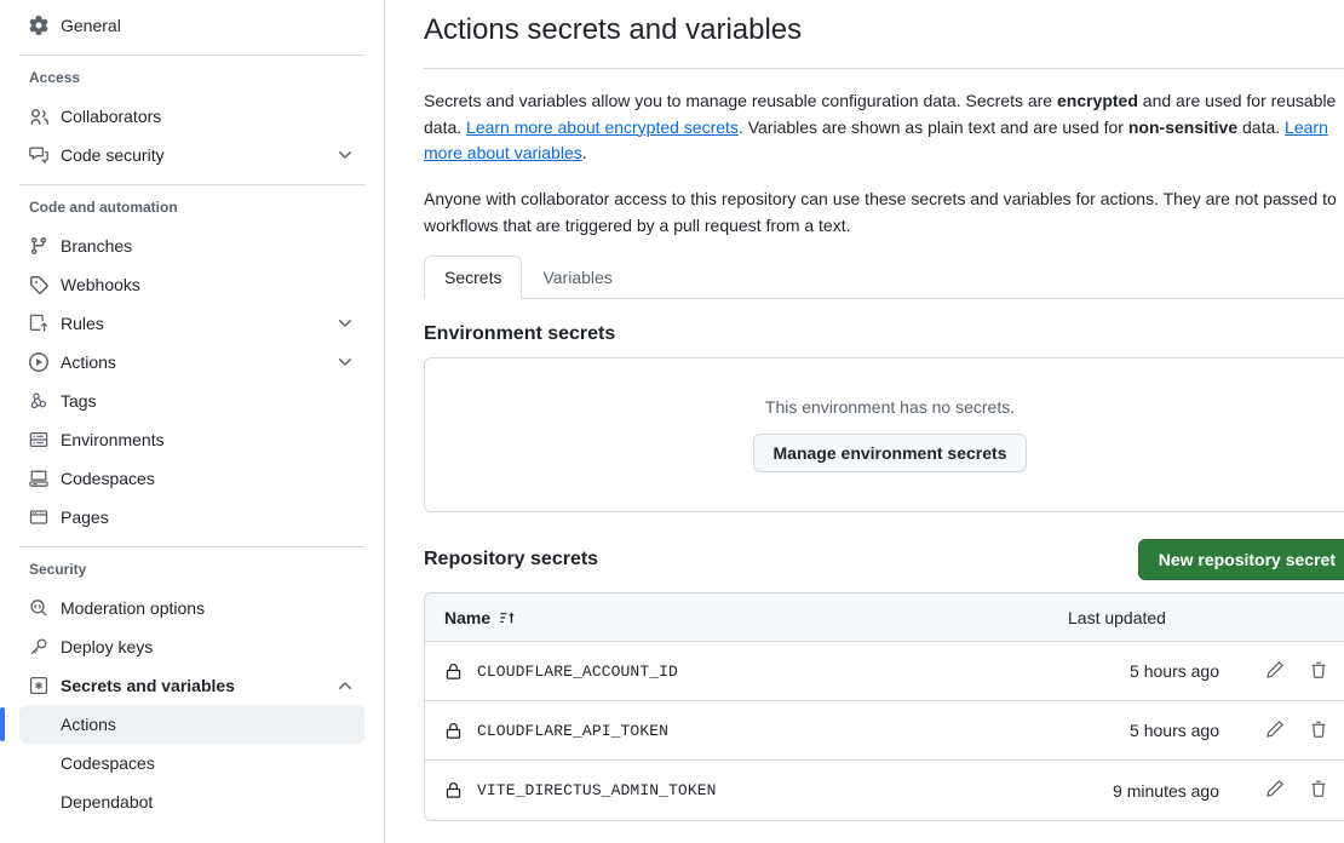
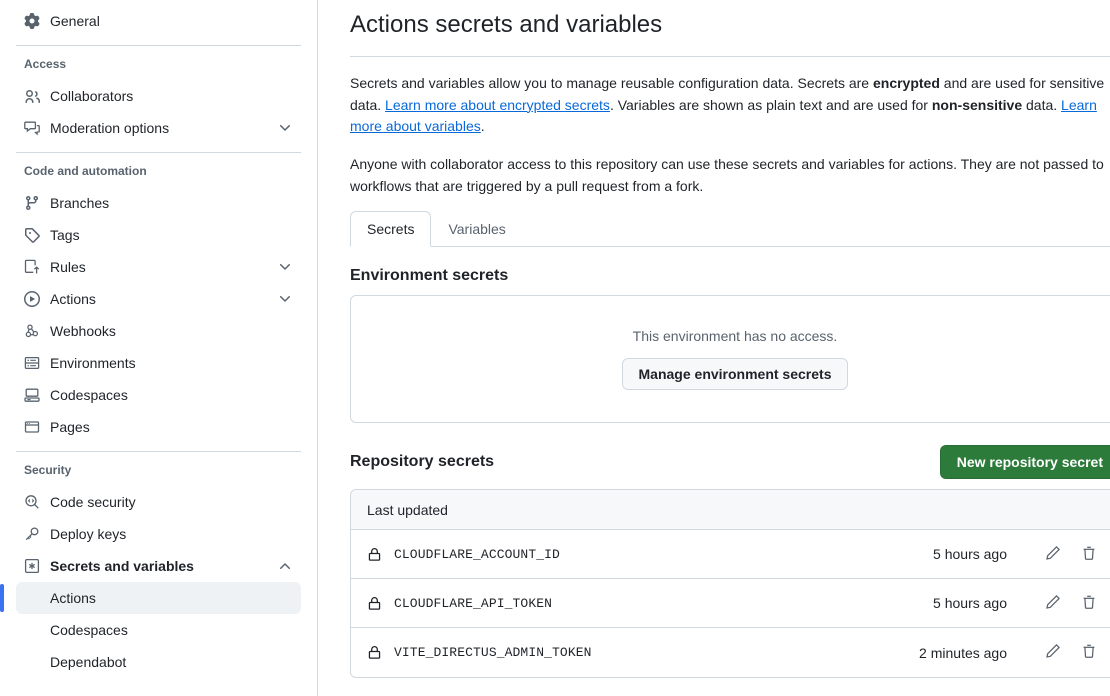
  General
  Access
  Collaborators
- Code security
+ Moderation options
  Code and automation
  Branches
- Webhooks
+ Tags
  Rules
  Actions
- Tags
+ Webhooks
  Environments
  Codespaces
  Pages
  Security
- Moderation options
+ Code security
  Deploy keys
  Secrets and variables
  Actions
  Codespaces
  Dependabot
  Actions secrets and variables
- Secrets and variables allow you to manage reusable configuration data. Secrets are encrypted and are used for reusable data. Learn more about encrypted secrets. Variables are shown as plain text and are used for non-sensitive data. Learn more about variables.
+ Secrets and variables allow you to manage reusable configuration data. Secrets are encrypted and are used for sensitive data. Learn more about encrypted secrets. Variables are shown as plain text and are used for non-sensitive data. Learn more about variables.
- Anyone with collaborator access to this repository can use these secrets and variables for actions. They are not passed to workflows that are triggered by a pull request from a text.
+ Anyone with collaborator access to this repository can use these secrets and variables for actions. They are not passed to workflows that are triggered by a pull request from a fork.
  Secrets
  Variables
  Environment secrets
- This environment has no secrets.
+ This environment has no access.
  Manage environment secrets
  Repository secrets
  New repository secret
- Name
  Last updated
  CLOUDFLARE_ACCOUNT_ID
  5 hours ago
  CLOUDFLARE_API_TOKEN
  5 hours ago
  VITE_DIRECTUS_ADMIN_TOKEN
- 9 minutes ago
+ 2 minutes ago
